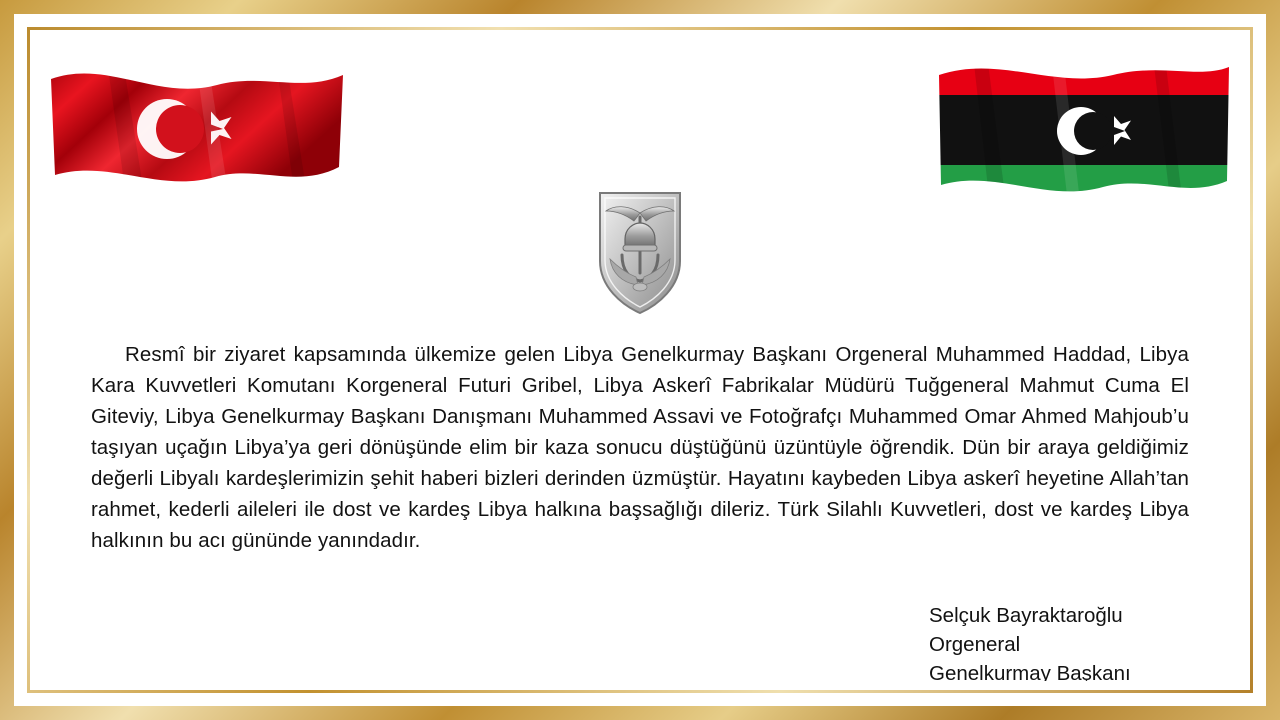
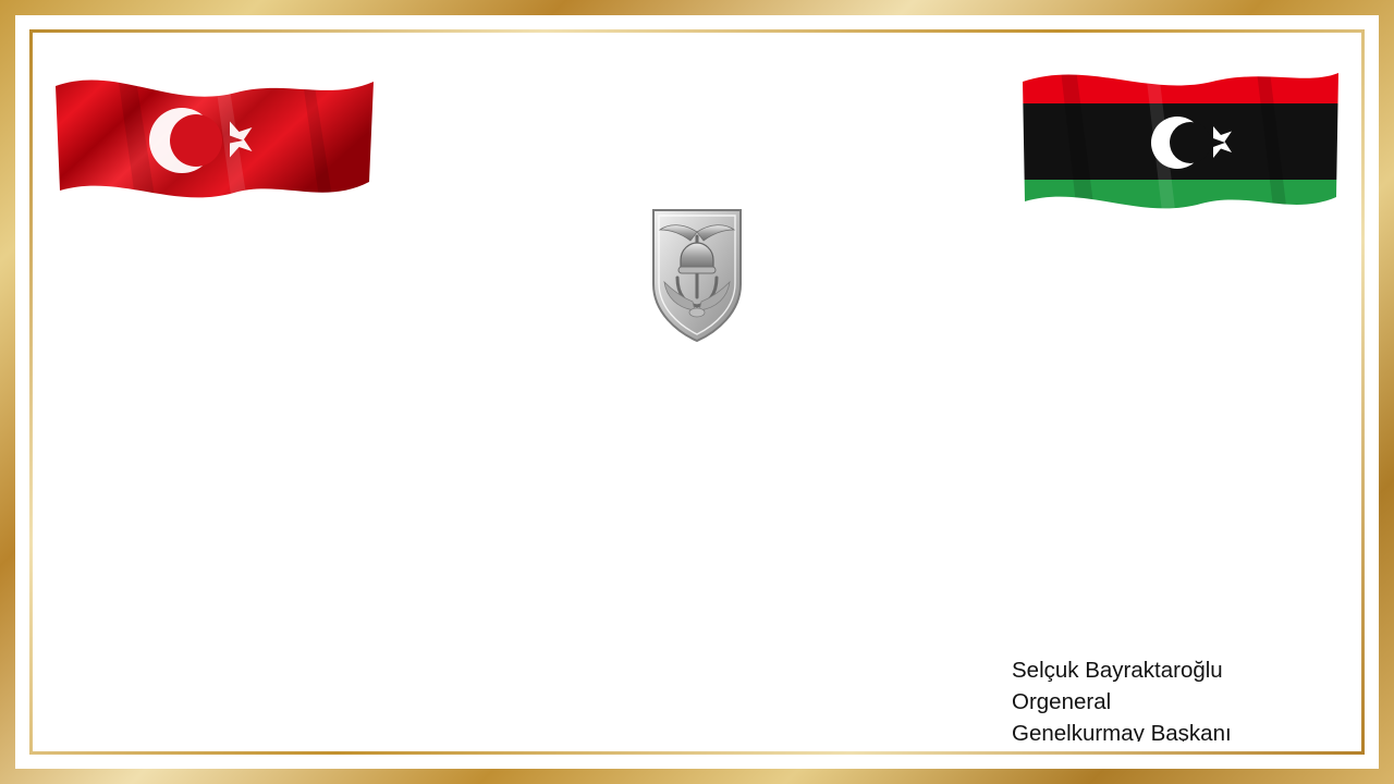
- Resmî bir ziyaret kapsamında ülkemize gelen Libya Genelkurmay Başkanı Orgeneral Muhammed Haddad, Libya Kara Kuvvetleri Komutanı Korgeneral Futuri Gribel, Libya Askerî Fabrikalar Müdürü Tuğgeneral Mahmut Cuma El Giteviy, Libya Genelkurmay Başkanı Danışmanı Muhammed Assavi ve Fotoğrafçı Muhammed Omar Ahmed Mahjoub’u taşıyan uçağın Libya’ya geri dönüşünde elim bir kaza sonucu düştüğünü üzüntüyle öğrendik. Dün bir araya geldiğimiz değerli Libyalı kardeşlerimizin şehit haberi bizleri derinden üzmüştür. Hayatını kaybeden Libya askerî heyetine Allah’tan rahmet, kederli aileleri ile dost ve kardeş Libya halkına başsağlığı dileriz. Türk Silahlı Kuvvetleri, dost ve kardeş Libya halkının bu acı gününde yanındadır.
  Selçuk Bayraktaroğlu
  Orgeneral
  Genelkurmay Başkanı
